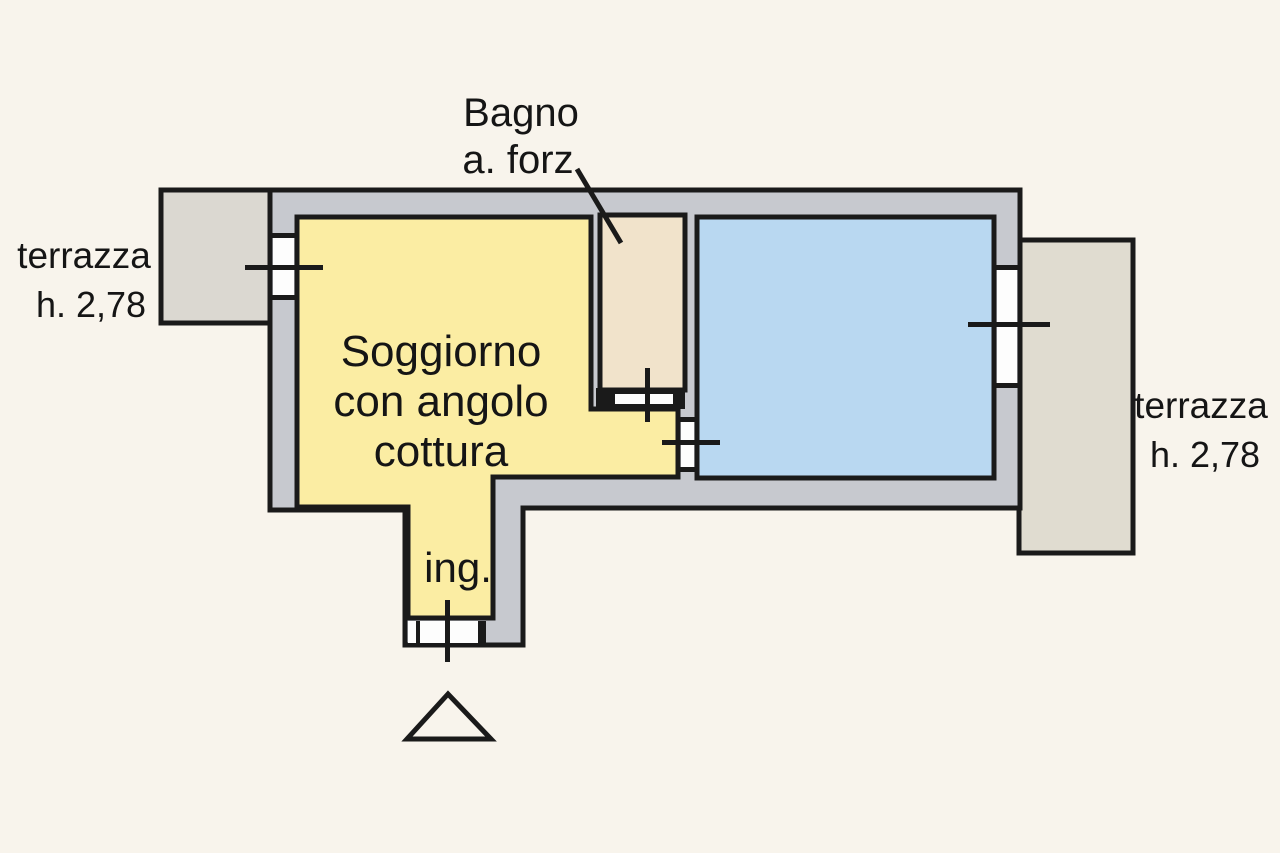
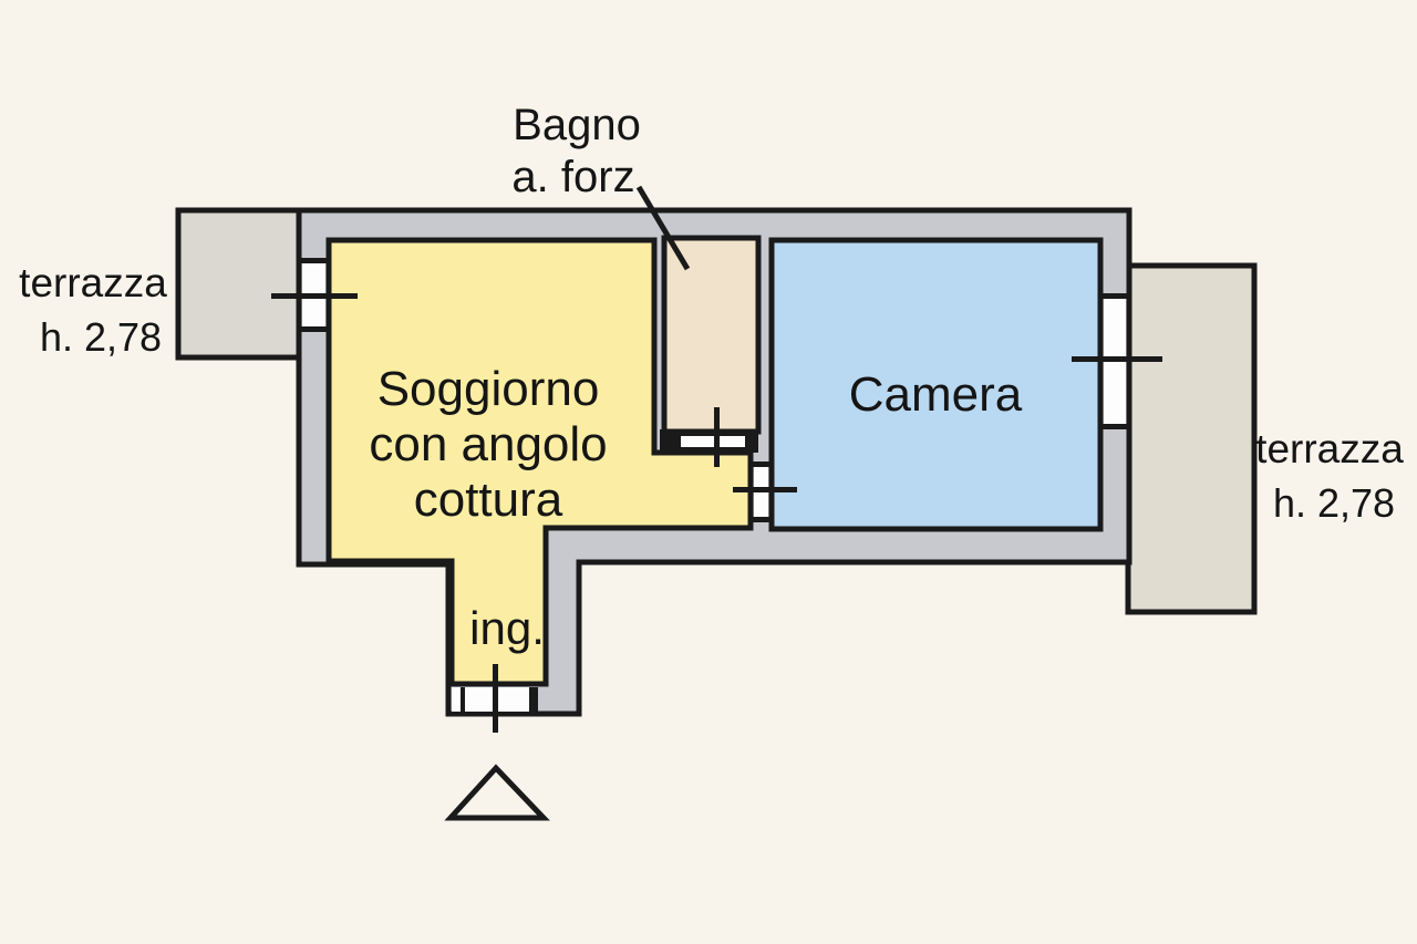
  Bagno
  a. forz
  terrazza
  h. 2,78
  Soggiorno
  con angolo
  cottura
+ Camera
  ing.
  terrazza
  h. 2,78
